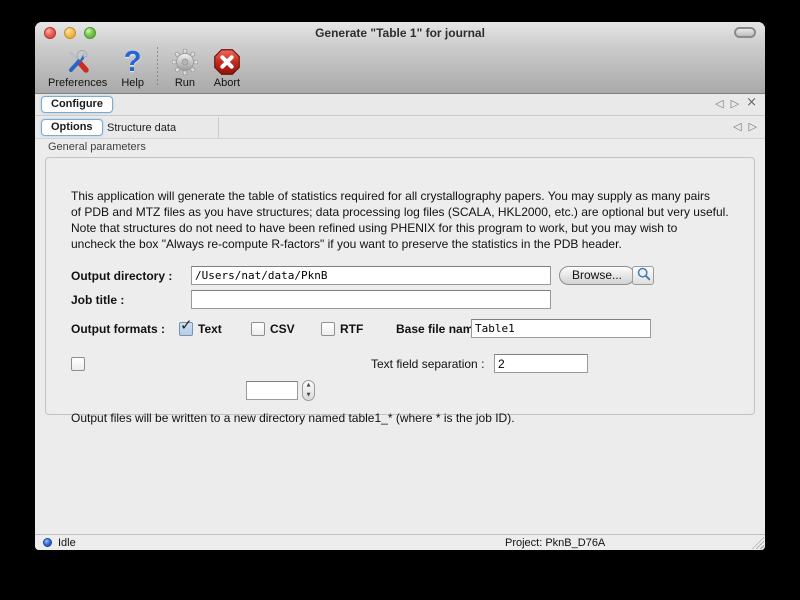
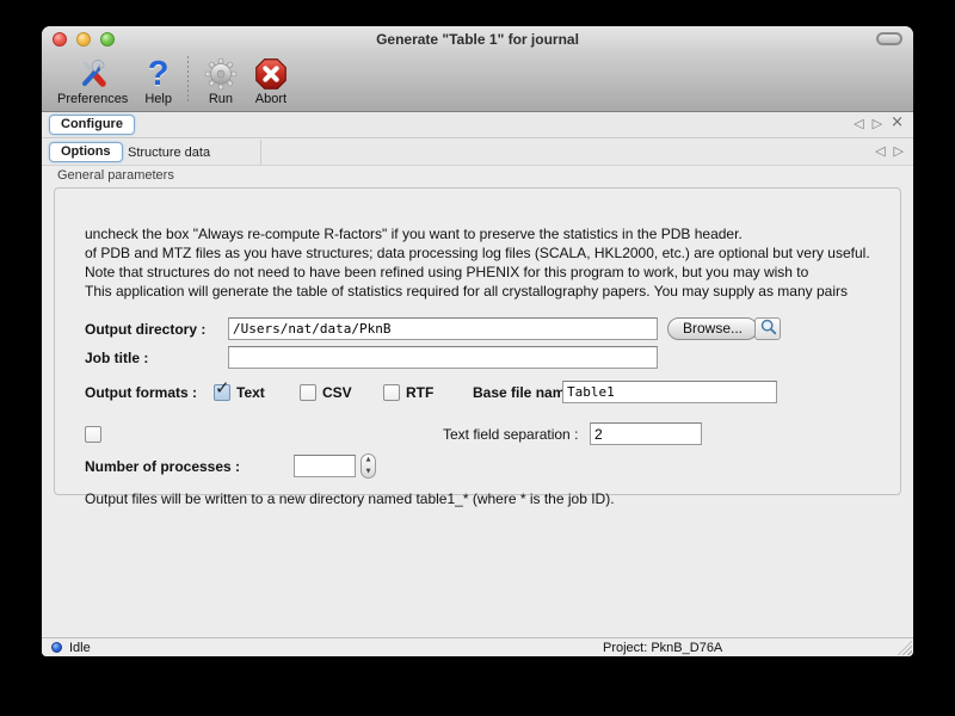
  Generate "Table 1" for journal
  Preferences
  ?
  Help
  Run
  Abort
  Configure
  ◁
  ▷
  ×
  Options
  Structure data
  ◁
  ▷
  General parameters
- This application will generate the table of statistics required for all crystallography papers. You may supply as many pairs
+ uncheck the box "Always re-compute R-factors" if you want to preserve the statistics in the PDB header.
  of PDB and MTZ files as you have structures; data processing log files (SCALA, HKL2000, etc.) are optional but very useful.
  Note that structures do not need to have been refined using PHENIX for this program to work, but you may wish to
- uncheck the box "Always re-compute R-factors" if you want to preserve the statistics in the PDB header.
+ This application will generate the table of statistics required for all crystallography papers. You may supply as many pairs
  Output directory :
  /Users/nat/data/PknB
  Browse...
  Job title :
  Output formats :
  ✓
  Text
  CSV
  RTF
  Base file nam
  Table1
  Text field separation :
  2
+ Number of processes :
  Output files will be written to a new directory named table1_* (where * is the job ID).
  Idle
  Project: PknB_D76A
